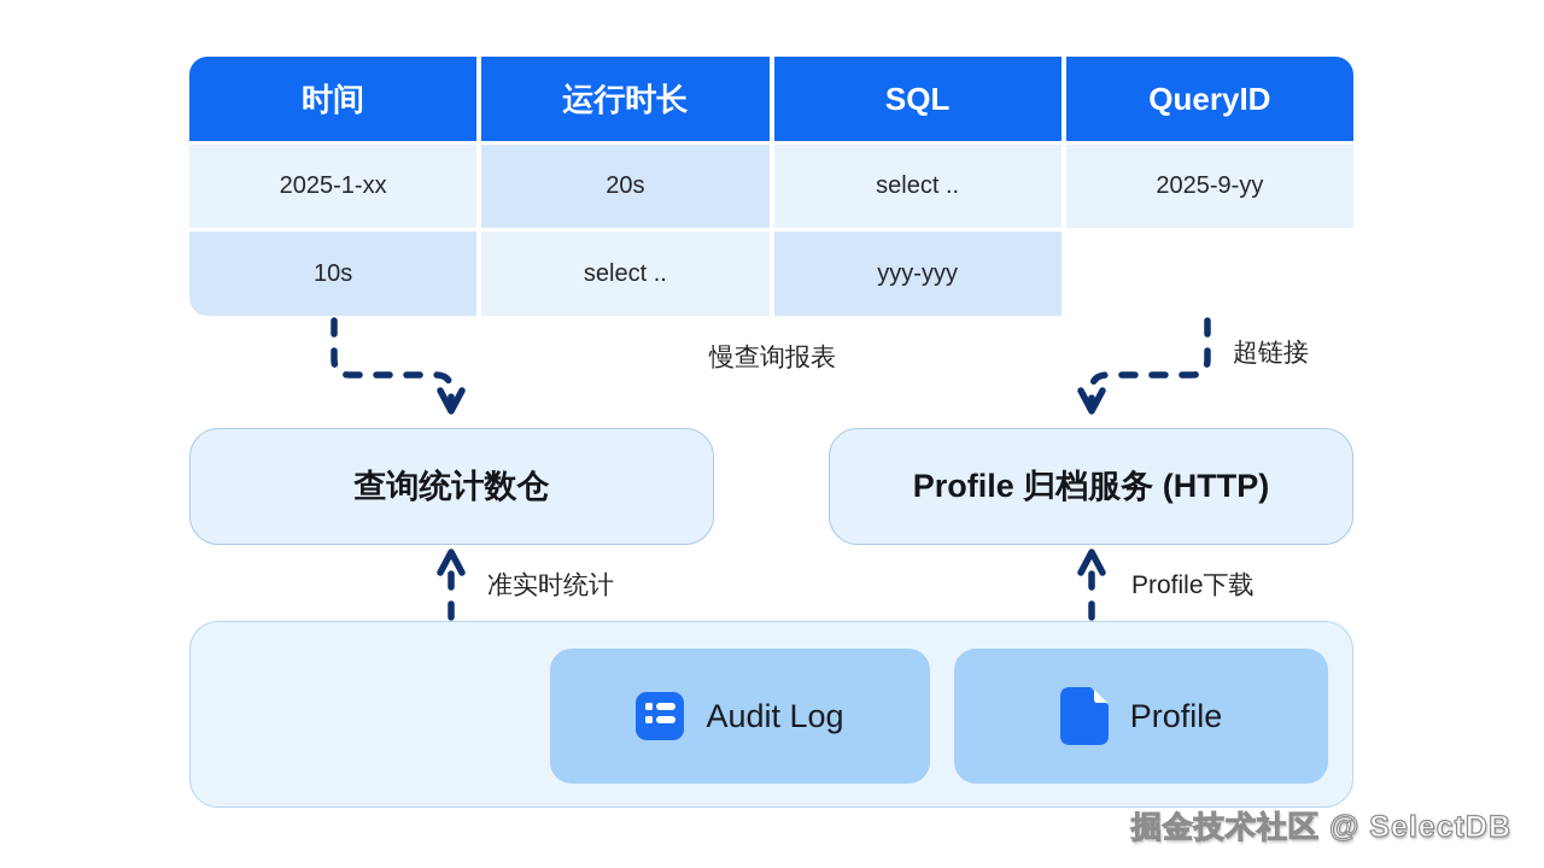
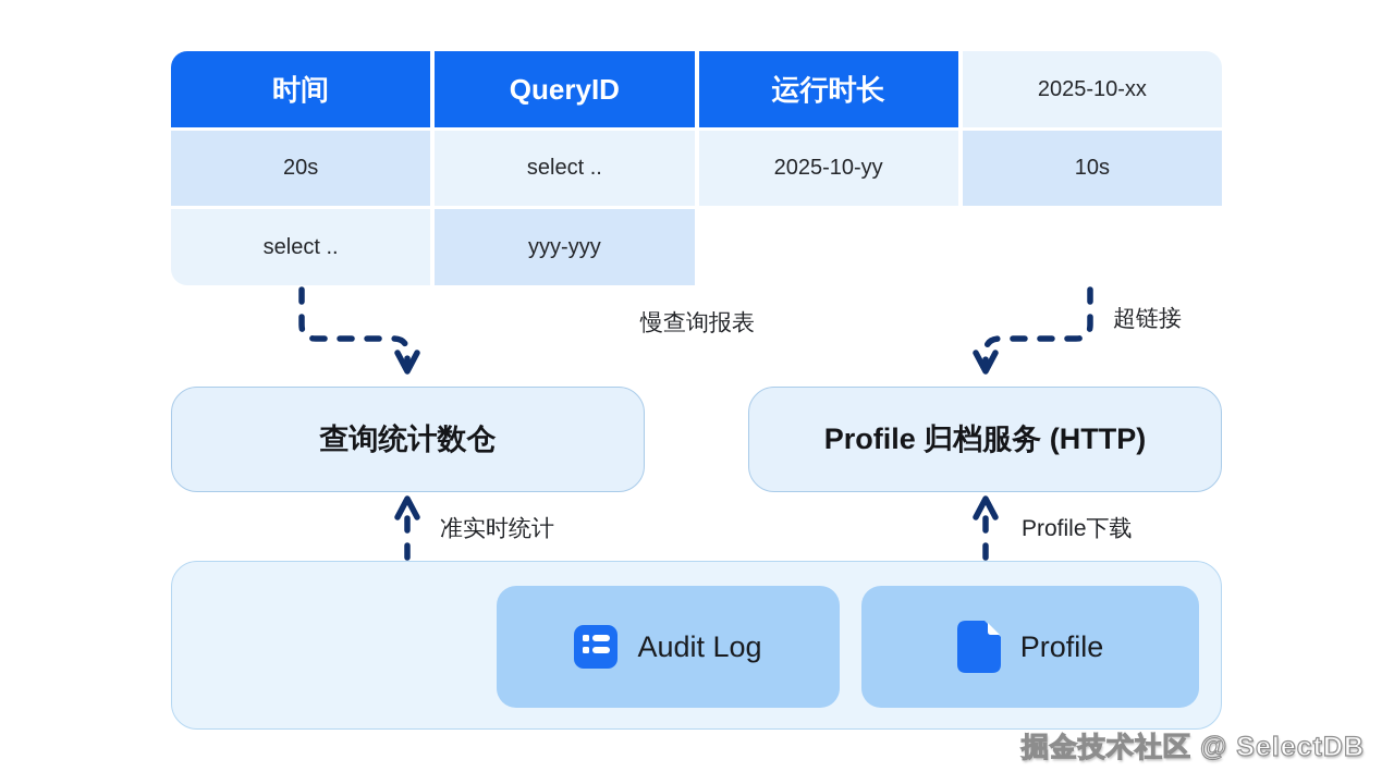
  时间
- 运行时长
+ QueryID
- SQL
- QueryID
+ 运行时长
- 2025-1-xx
+ 2025-10-xx
  20s
  select ..
- 2025-9-yy
+ 2025-10-yy
  10s
  select ..
  yyy-yyy
  慢查询报表
  超链接
  准实时统计
  Profile下载
  查询统计数仓
  Profile 归档服务 (HTTP)
  Audit Log
  Profile
  掘金技术社区 @ SelectDB
